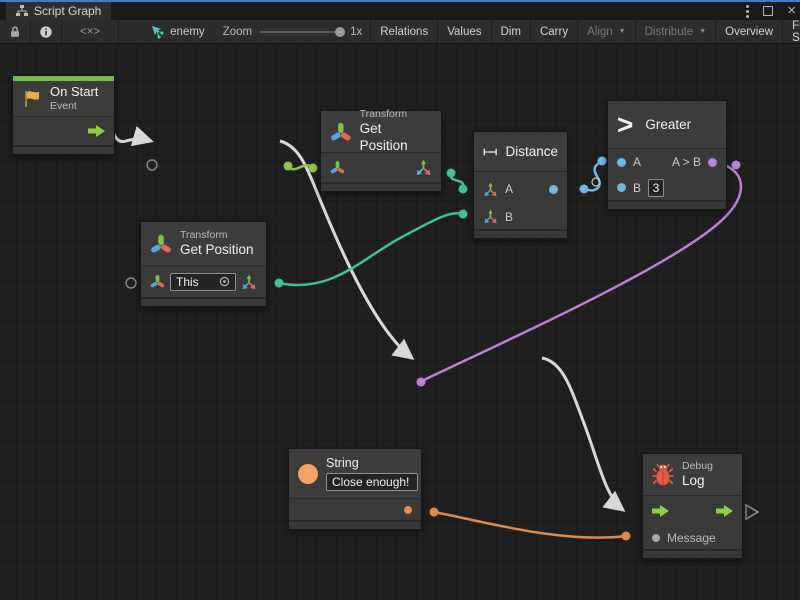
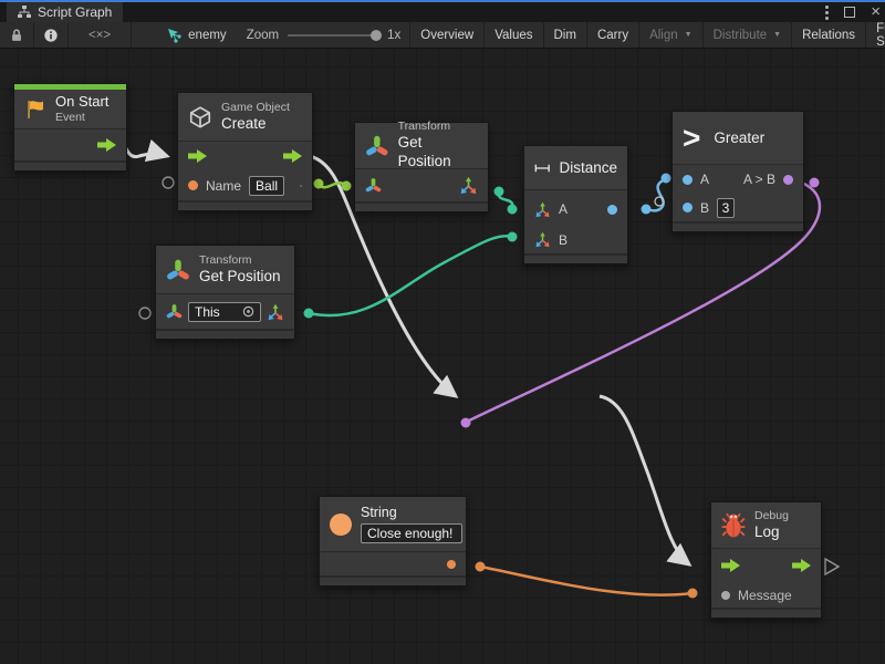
  Script Graph
  ×
  <×>
  enemy
  Zoom
  1x
- Relations
+ Overview
  Values
  Dim
  Carry
  Align
  Distribute
- Overview
+ Relations
  On Start
  Event
+ Game Object
+ Create
+ Name
+ Ball
  Transform
  Get Position
  Distance
  A
  B
  >
  Greater
  A
  A > B
  B
  3
  Transform
  Get Position
  This
  String
  Close enough!
  Debug
  Log
  Message
